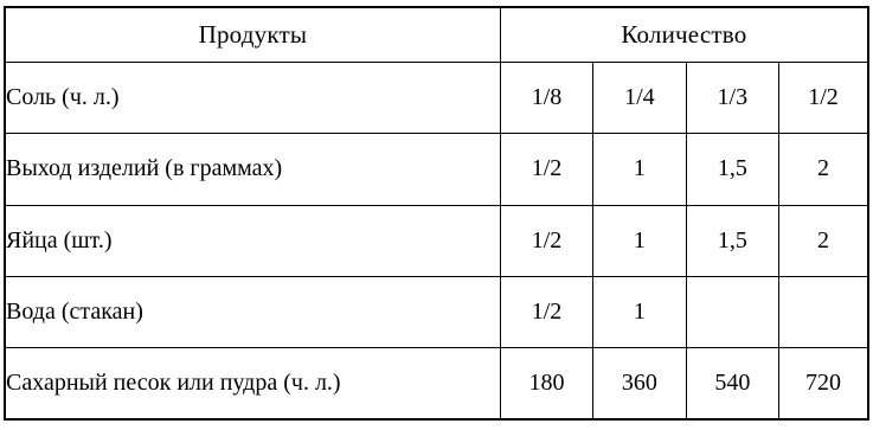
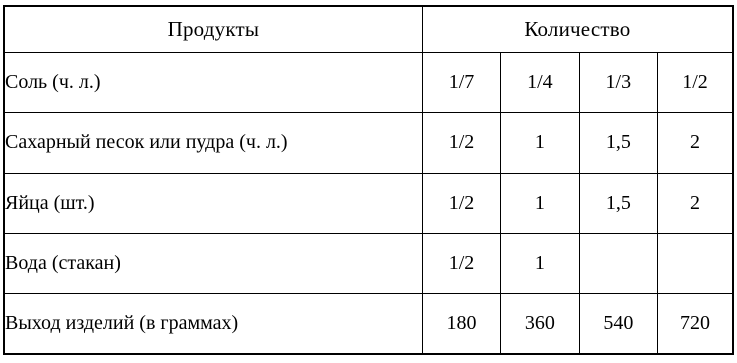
  Продукты	Количество
- Соль (ч. л.)	1/8	1/4	1/3	1/2
+ Соль (ч. л.)	1/7	1/4	1/3	1/2
- Выход изделий (в граммах)	1/2	1	1,5	2
+ Сахарный песок или пудра (ч. л.)	1/2	1	1,5	2
  Яйца (шт.)	1/2	1	1,5	2
  Вода (стакан)	1/2	1
- Сахарный песок или пудра (ч. л.)	180	360	540	720
+ Выход изделий (в граммах)	180	360	540	720
